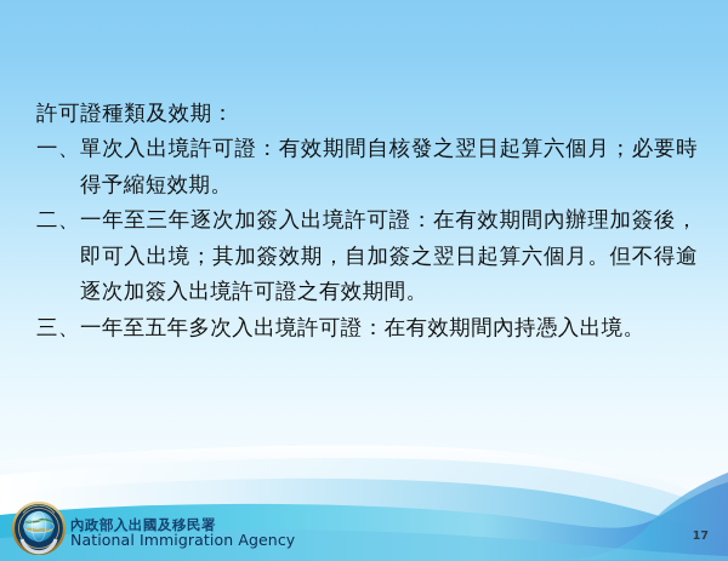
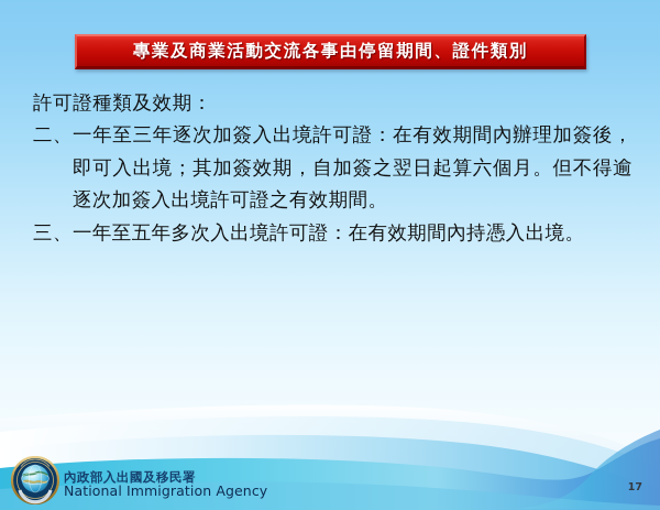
+ 專業及商業活動交流各事由停留期間、證件類別
  許可證種類及效期：
- 一、
- 單次入出境許可證：有效期間自核發之翌日起算六個月；必要時得予縮短效期。
  二、
  一年至三年逐次加簽入出境許可證：在有效期間內辦理加簽後，即可入出境；其加簽效期，自加簽之翌日起算六個月。但不得逾逐次加簽入出境許可證之有效期間。
  三、
  一年至五年多次入出境許可證：在有效期間內持憑入出境。
  內政部入出國及移民署
  National Immigration Agency
  17
